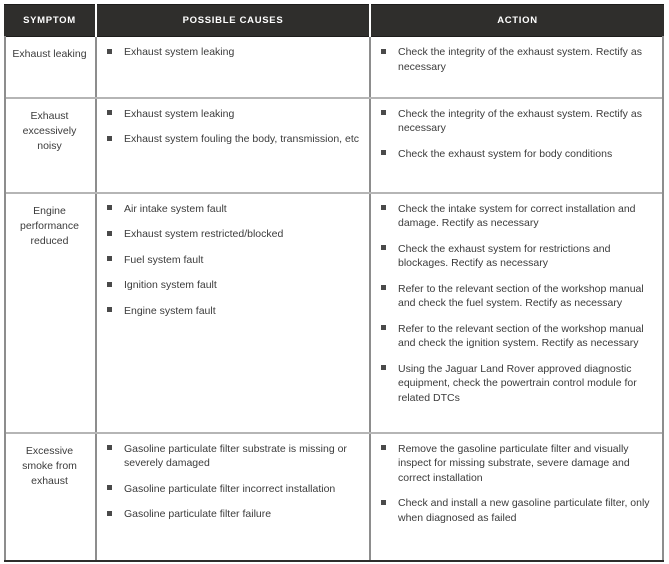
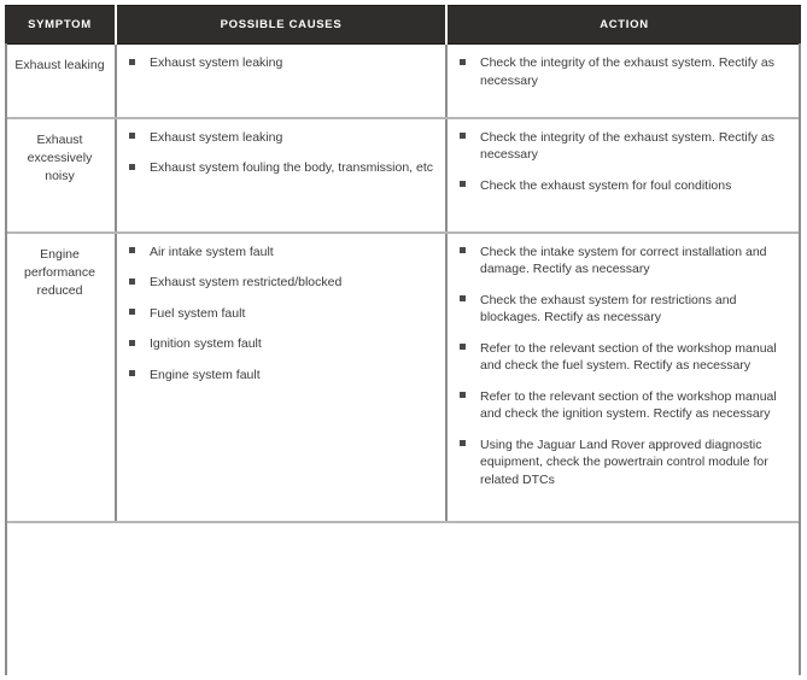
  SYMPTOM	POSSIBLE CAUSES	ACTION
  Exhaust leaking	Exhaust system leaking	Check the integrity of the exhaust system. Rectify as necessary
- Exhaust excessively noisy	Exhaust system leakingExhaust system fouling the body, transmission, etc	Check the integrity of the exhaust system. Rectify as necessaryCheck the exhaust system for body conditions
+ Exhaust excessively noisy	Exhaust system leakingExhaust system fouling the body, transmission, etc	Check the integrity of the exhaust system. Rectify as necessaryCheck the exhaust system for foul conditions
  Engine performance reduced	Air intake system faultExhaust system restricted/blockedFuel system faultIgnition system faultEngine system fault	Check the intake system for correct installation and damage. Rectify as necessaryCheck the exhaust system for restrictions and blockages. Rectify as necessaryRefer to the relevant section of the workshop manual and check the fuel system. Rectify as necessaryRefer to the relevant section of the workshop manual and check the ignition system. Rectify as necessaryUsing the Jaguar Land Rover approved diagnostic equipment, check the powertrain control module for related DTCs
- Excessive smoke from exhaust	Gasoline particulate filter substrate is missing or severely damagedGasoline particulate filter incorrect installationGasoline particulate filter failure	Remove the gasoline particulate filter and visually inspect for missing substrate, severe damage and correct installationCheck and install a new gasoline particulate filter, only when diagnosed as failed
